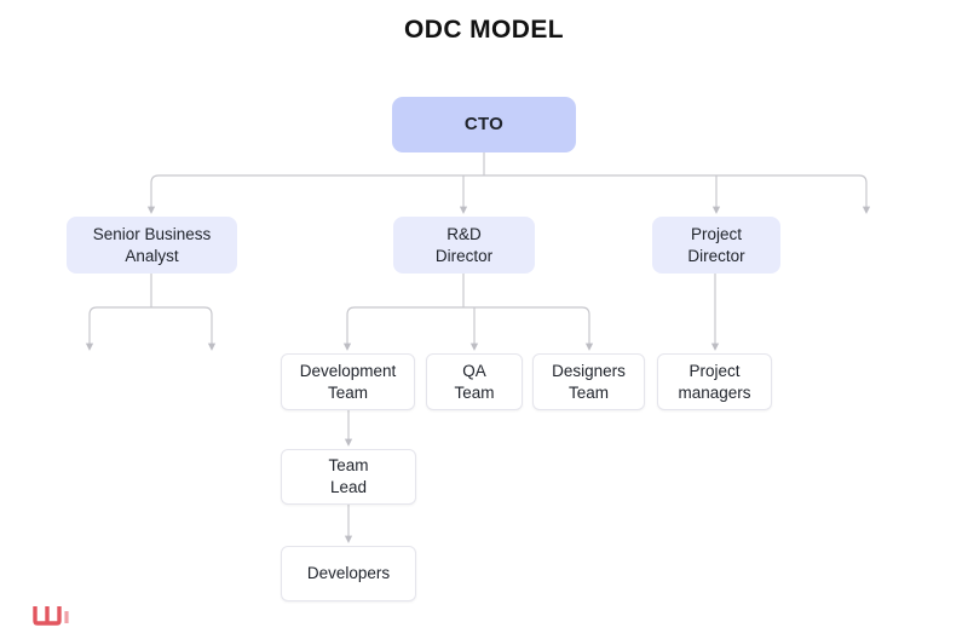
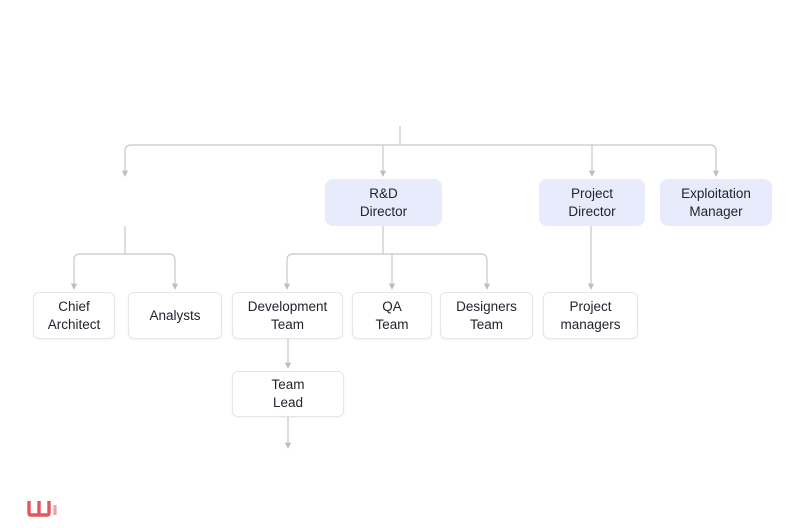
- ODC MODEL
- CTO
- Senior Business
- Analyst
  R&D
  Director
  Project
  Director
+ Exploitation
+ Manager
+ Chief
+ Architect
+ Analysts
  Development
  Team
  QA
  Team
  Designers
  Team
  Project
  managers
  Team
  Lead
- Developers
